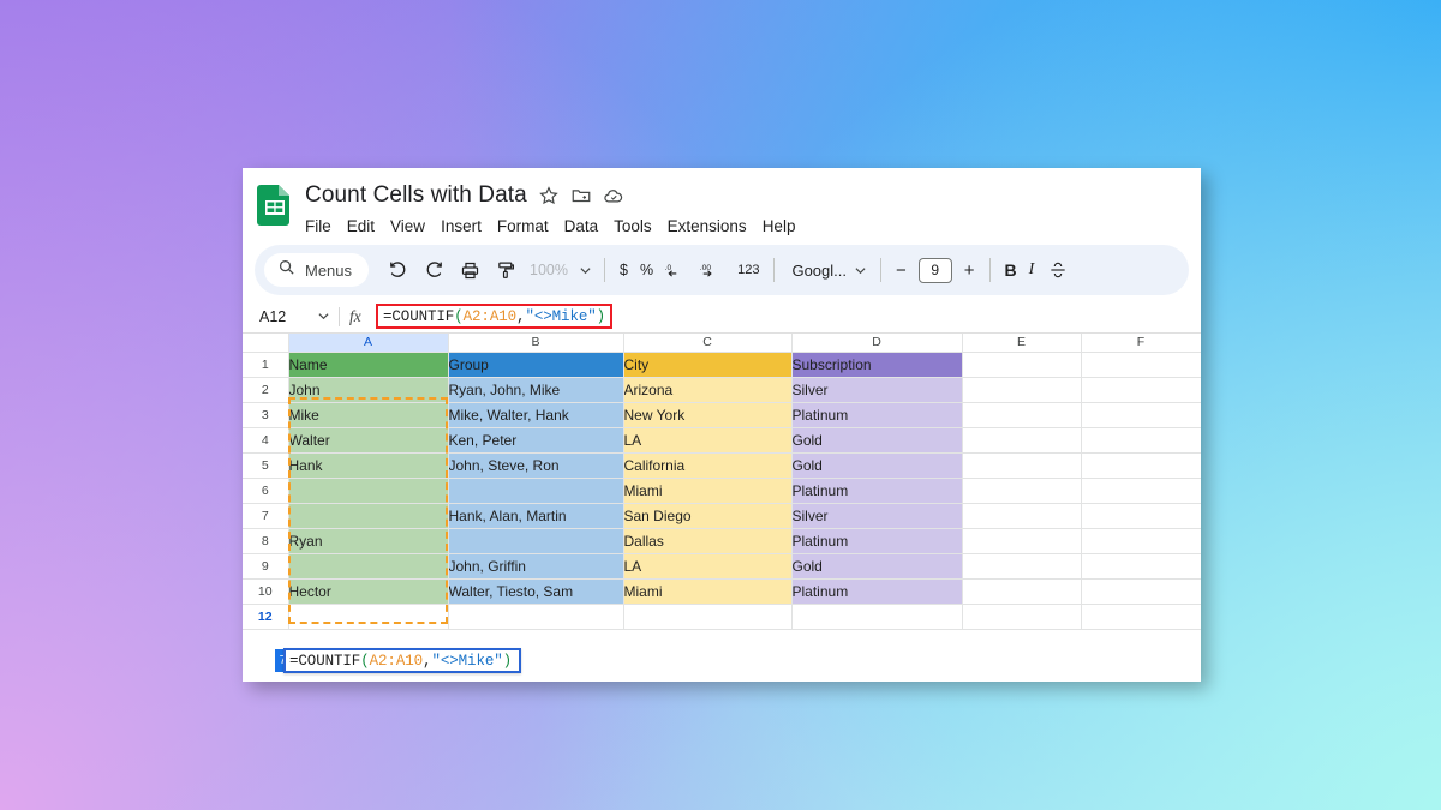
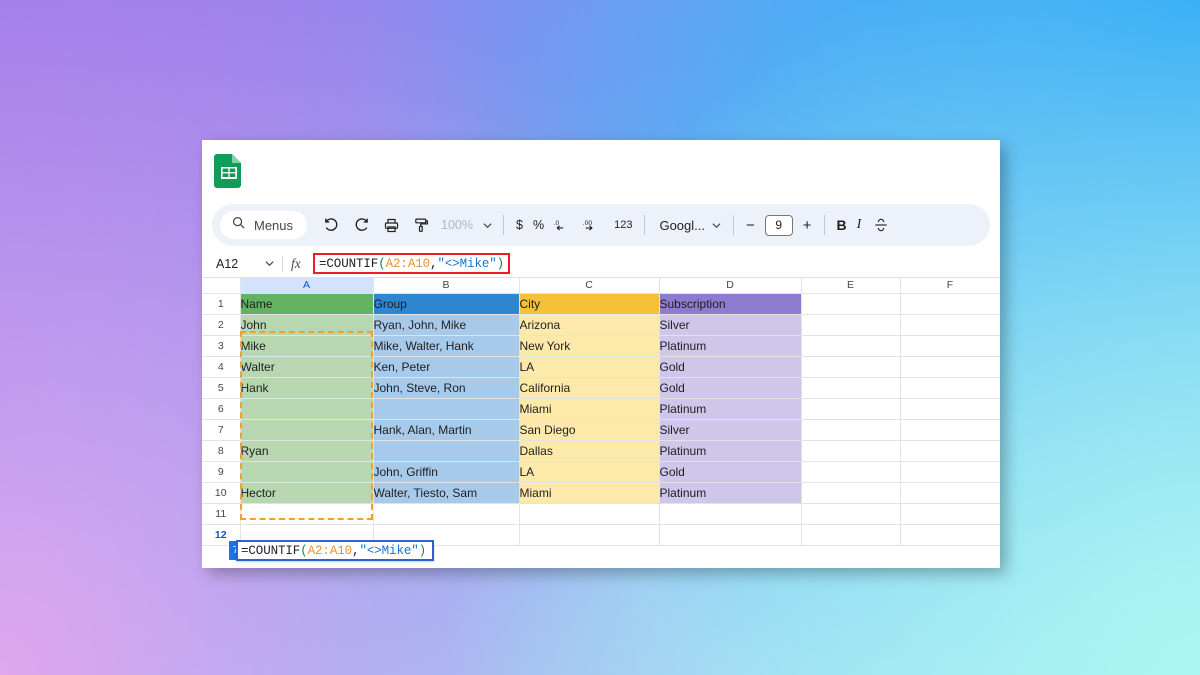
- Count Cells with Data
- File
- Edit
- View
- Insert
- Format
- Data
- Tools
- Extensions
- Help
  Menus
  100%
  $
  %
  123
  Googl...
  −
  9
  +
  B
  I
  A12
  fx
  =COUNTIF(A2:A10,"<>Mike")
  	A	B	C	D	E	F
  1	Name	Group	City	Subscription
  2	John	Ryan, John, Mike	Arizona	Silver
  3	Mike	Mike, Walter, Hank	New York	Platinum
  4	Walter	Ken, Peter	LA	Gold
  5	Hank	John, Steve, Ron	California	Gold
  6			Miami	Platinum
  7		Hank, Alan, Martin	San Diego	Silver
  8	Ryan		Dallas	Platinum
  9		John, Griffin	LA	Gold
  10	Hector	Walter, Tiesto, Sam	Miami	Platinum
+ 11
  12
  =COUNTIF(A2:A10,"<>Mike")
